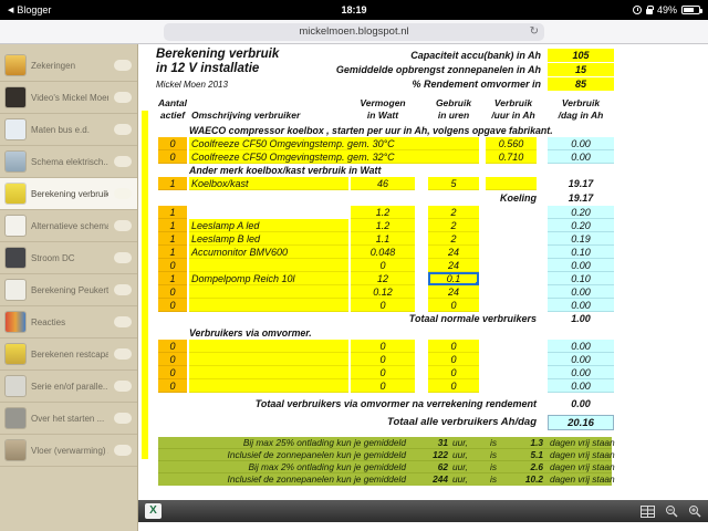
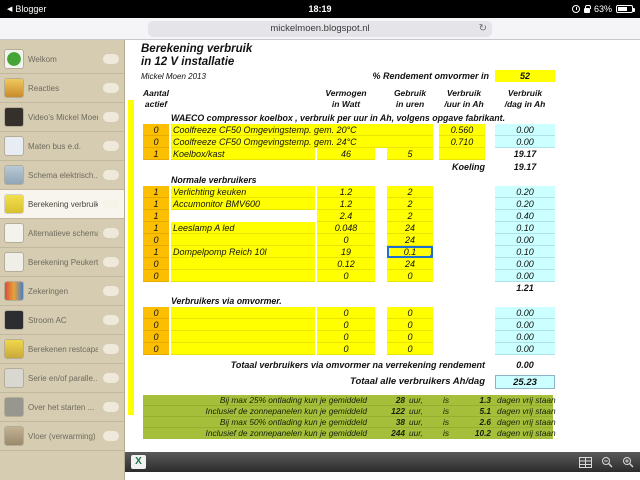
  Blogger
  18:19
- 49%
+ 63%
  mickelmoen.blogspot.nl
  ↻
+ Welkom
- Zekeringen
+ Reacties
  Video's Mickel Moe
  Maten bus e.d.
  Schema elektrisch..
  Berekening verbruik
  Alternatieve schem
- Stroom DC
  Berekening Peukert
- Reacties
+ Zekeringen
+ Stroom AC
  Serie en/of paralle..
  Over het starten ...
  Vloer (verwarming)
  Berekening verbruik
  in 12 V installatie
  Mickel Moen 2013
- Capaciteit accu(bank) in Ah
- 105
- Gemiddelde opbrengst zonnepanelen in Ah
- 15
  % Rendement omvormer in
- 85
+ 52
  Aantal
  actief
- Omschrijving verbruiker
  Vermogen
  in Watt
  Gebruik
  in uren
  Verbruik
  /uur in Ah
  Verbruik
  /dag in Ah
- WAECO compressor koelbox , starten per uur in Ah, volgens opgave fabrikant.
+ WAECO compressor koelbox , verbruik per uur in Ah, volgens opgave fabrikant.
  0
- Coolfreeze CF50 Omgevingstemp. gem. 30°C
+ Coolfreeze CF50 Omgevingstemp. gem. 20°C
  0.560
  0.00
  0
- Coolfreeze CF50 Omgevingstemp. gem. 32°C
+ Coolfreeze CF50 Omgevingstemp. gem. 24°C
  0.710
  0.00
- Ander merk koelbox/kast verbruik in Watt
  1
  Koelbox/kast
  46
  5
  19.17
  Koeling
  19.17
+ Normale verbruikers
  1
+ Verlichting keuken
  1.2
  2
  0.20
  1
- Leeslamp A led
+ Accumonitor BMV600
  1.2
  2
  0.20
  1
- Leeslamp B led
- 1.1
+ 2.4
  2
- 0.19
+ 0.40
  1
- Accumonitor BMV600
+ Leeslamp A led
  0.048
  24
  0.10
  0
  0
  24
  0.00
  1
  Dompelpomp Reich 10l
- 12
+ 19
  0.1
  0.10
  0
  0.12
  24
  0.00
  0
  0
  0
  0.00
- Totaal normale verbruikers
- 1.00
+ 1.21
  Verbruikers via omvormer.
  0
  0
  0
  0.00
  0
  0
  0
  0.00
  0
  0
  0
  0.00
  0
  0
  0
  0.00
  Totaal verbruikers via omvormer na verrekening rendement
  0.00
  Totaal alle verbruikers Ah/dag
- 20.16
+ 25.23
  Bij max 25% ontlading kun je gemiddeld
- 31
+ 28
  uur,
  is
  1.3
  dagen vrij staan
  Inclusief de zonnepanelen kun je gemiddeld
  122
  uur,
  is
  5.1
  dagen vrij staan
- Bij max 2% ontlading kun je gemiddeld
+ Bij max 50% ontlading kun je gemiddeld
- 62
+ 38
  uur,
  is
  2.6
  dagen vrij staan
  Inclusief de zonnepanelen kun je gemiddeld
  244
  uur,
  is
  10.2
  dagen vrij staan
  X
